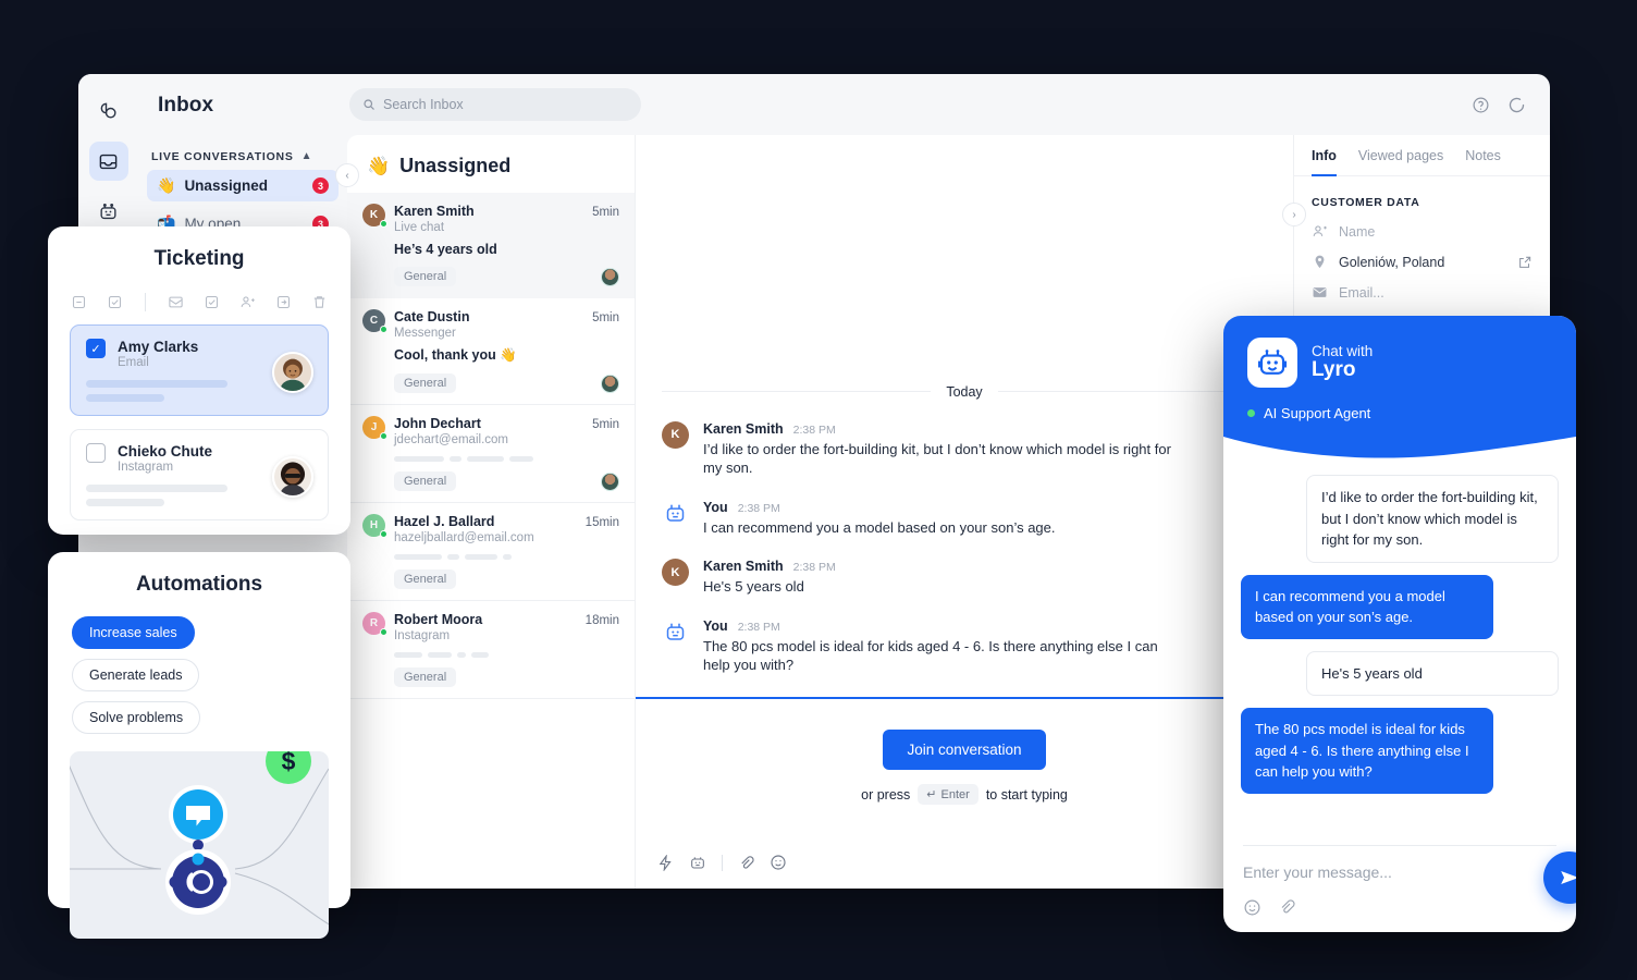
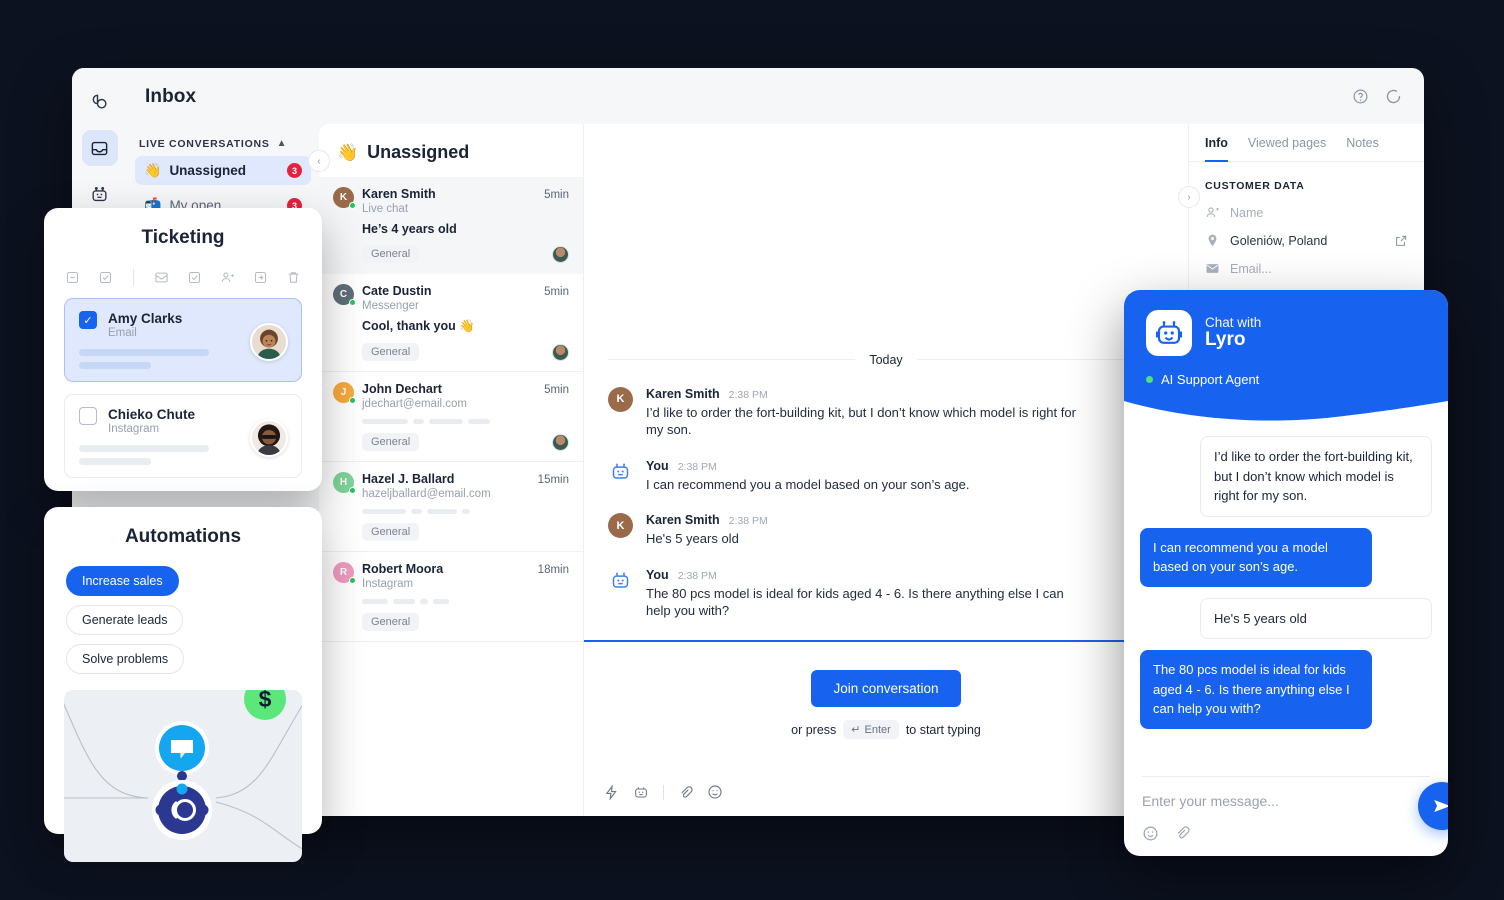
  Inbox
  LIVE CONVERSATIONS
  ▲
  👋
  Unassigned
  3
  📬
  My open
  3
- Search Inbox
  ‹
  👋
  Unassigned
  K
  Karen Smith
  5min
  Live chat
  He’s 4 years old
  General
  C
  Cate Dustin
  5min
  Messenger
  Cool, thank you 👋
  General
  J
  John Dechart
  5min
  jdechart@email.com
  General
  H
  Hazel J. Ballard
  15min
  hazeljballard@email.com
  General
  R
  Robert Moora
  18min
  Instagram
  General
  Today
  K
  Karen Smith
  2:38 PM
  I’d like to order the fort-building kit, but I don’t know which model is right for my son.
  You
  2:38 PM
  I can recommend you a model based on your son’s age.
  K
  Karen Smith
  2:38 PM
  He's 5 years old
  You
  2:38 PM
  The 80 pcs model is ideal for kids aged 4 - 6. Is there anything else I can help you with?
  Join conversation
  or press
  ↵
  Enter
  to start typing
  ›
  Info
  Viewed pages
  Notes
  CUSTOMER DATA
  Name
  Goleniów, Poland
  Email...
  Ticketing
  ✓
  Amy Clarks
  Email
  Chieko Chute
  Instagram
  Automations
  Increase sales
  Generate leads
  Solve problems
  $
  Chat with
  Lyro
  AI Support Agent
  I’d like to order the fort-building kit, but I don’t know which model is right for my son.
  I can recommend you a model based on your son’s age.
  He's 5 years old
  The 80 pcs model is ideal for kids aged 4 - 6. Is there anything else I can help you with?
  Enter your message...
